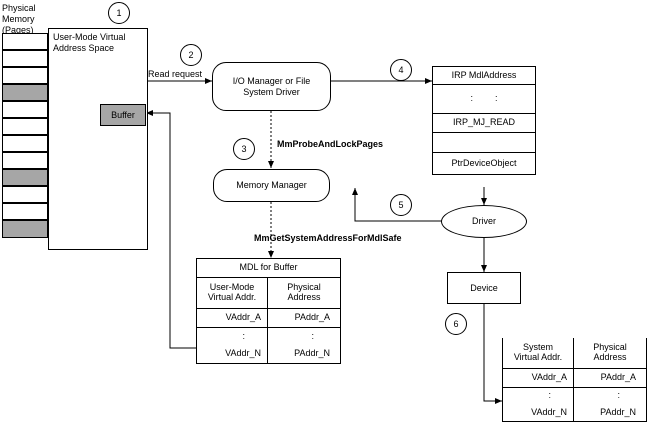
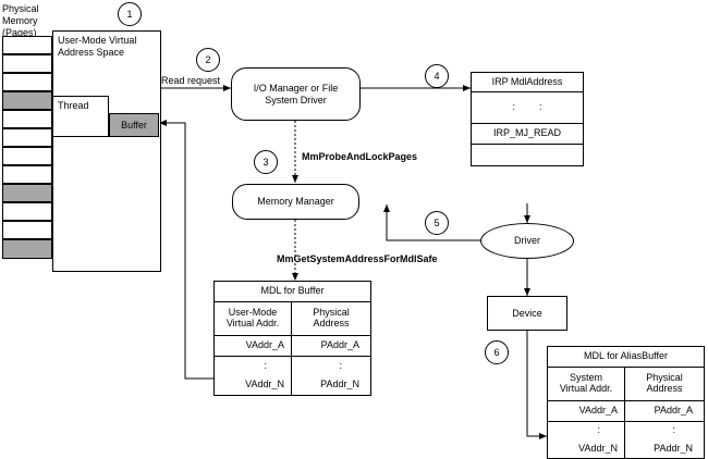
  Physical Memory
  (Pages)
  User-Mode Virtual
  Address Space
+ Thread
  Buffer
  Read request
  I/O Manager or File
  System Driver
  Memory Manager
  MmProbeAndLockPages
  MmGetSystemAddressForMdlSafe
  IRP MdlAddress
  :
  :
  IRP_MJ_READ
- PtrDeviceObject
  Driver
  Device
  MDL for Buffer
  User-Mode
  Virtual Addr.
  Physical
  Address
  VAddr_A
  PAddr_A
  :
  :
  VAddr_N
  PAddr_N
+ MDL for AliasBuffer
  System
  Virtual Addr.
  Physical
  Address
  VAddr_A
  PAddr_A
  :
  :
  VAddr_N
  PAddr_N
  1
  2
  3
  4
  5
  6
